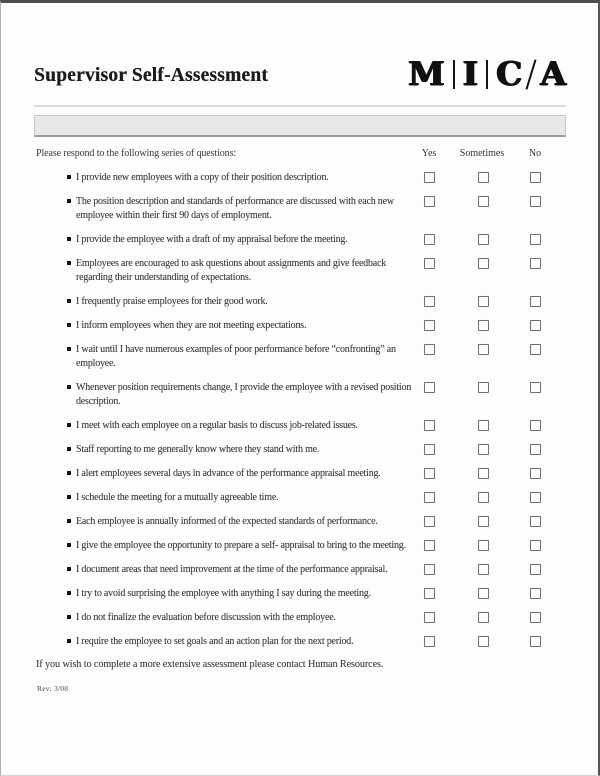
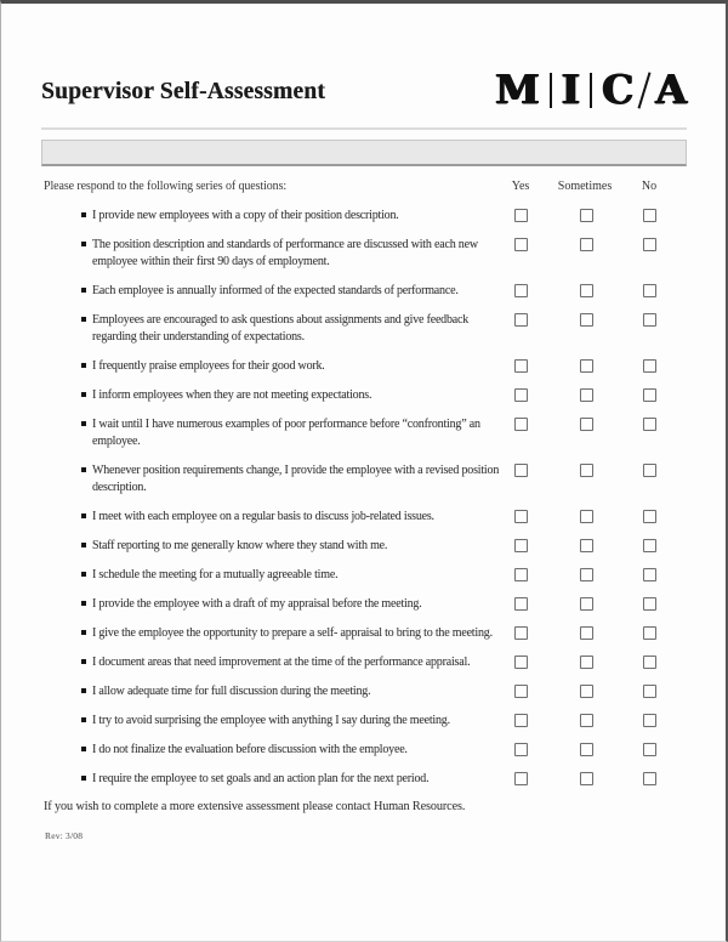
  Supervisor Self-Assessment
  M
  I
  C
  A
  Please respond to the following series of questions:
  Yes
  Sometimes
  No
  I provide new employees with a copy of their position description.
  The position description and standards of performance are discussed with each new employee within their first 90 days of employment.
- I provide the employee with a draft of my appraisal before the meeting.
+ Each employee is annually informed of the expected standards of performance.
  Employees are encouraged to ask questions about assignments and give feedback regarding their understanding of expectations.
  I frequently praise employees for their good work.
  I inform employees when they are not meeting expectations.
  I wait until I have numerous examples of poor performance before “confronting” an employee.
  Whenever position requirements change, I provide the employee with a revised position description.
  I meet with each employee on a regular basis to discuss job-related issues.
  Staff reporting to me generally know where they stand with me.
- I alert employees several days in advance of the performance appraisal meeting.
  I schedule the meeting for a mutually agreeable time.
- Each employee is annually informed of the expected standards of performance.
+ I provide the employee with a draft of my appraisal before the meeting.
  I give the employee the opportunity to prepare a self- appraisal to bring to the meeting.
  I document areas that need improvement at the time of the performance appraisal.
+ I allow adequate time for full discussion during the meeting.
  I try to avoid surprising the employee with anything I say during the meeting.
  I do not finalize the evaluation before discussion with the employee.
  I require the employee to set goals and an action plan for the next period.
  If you wish to complete a more extensive assessment please contact Human Resources.
  Rev: 3/08
